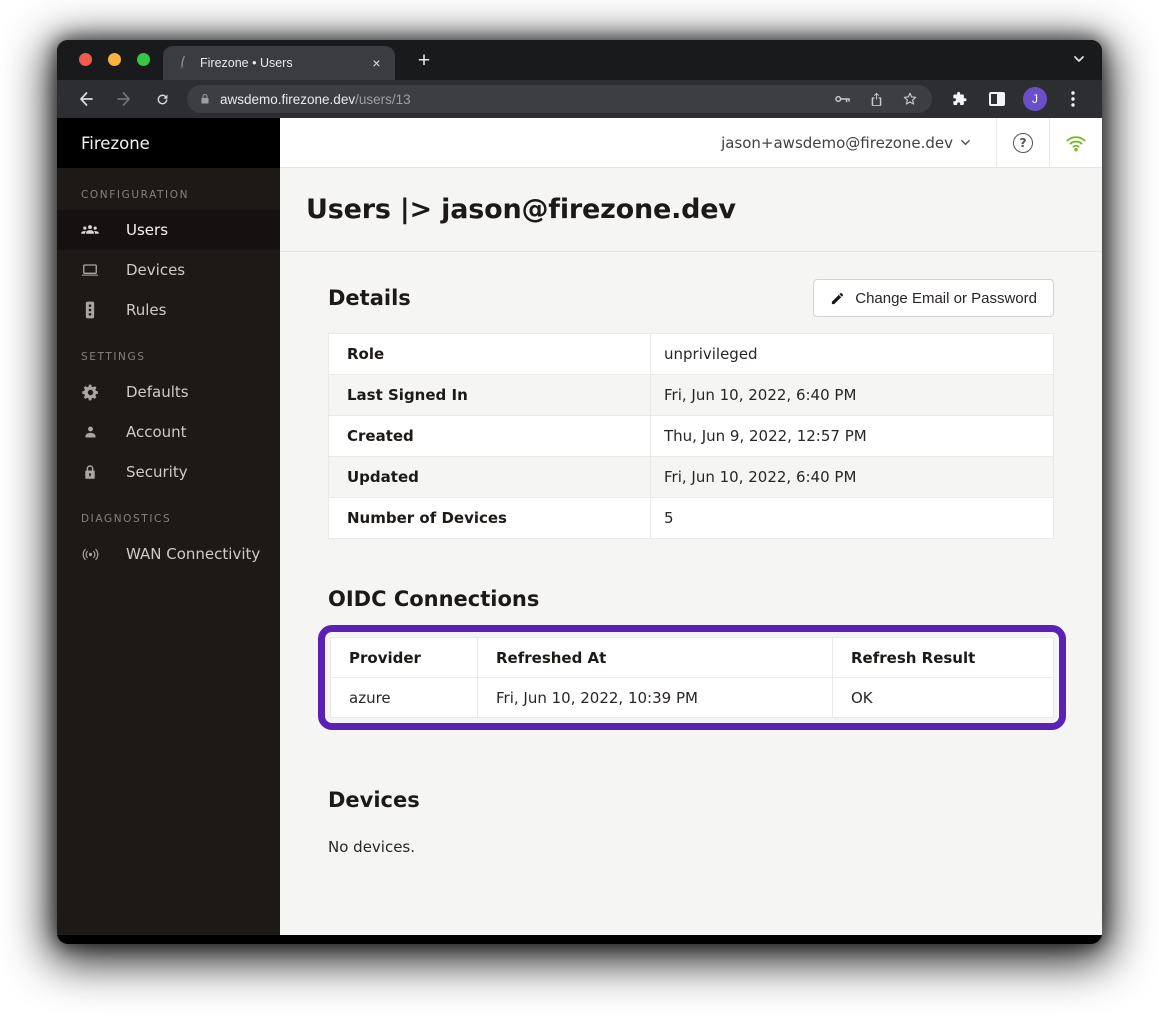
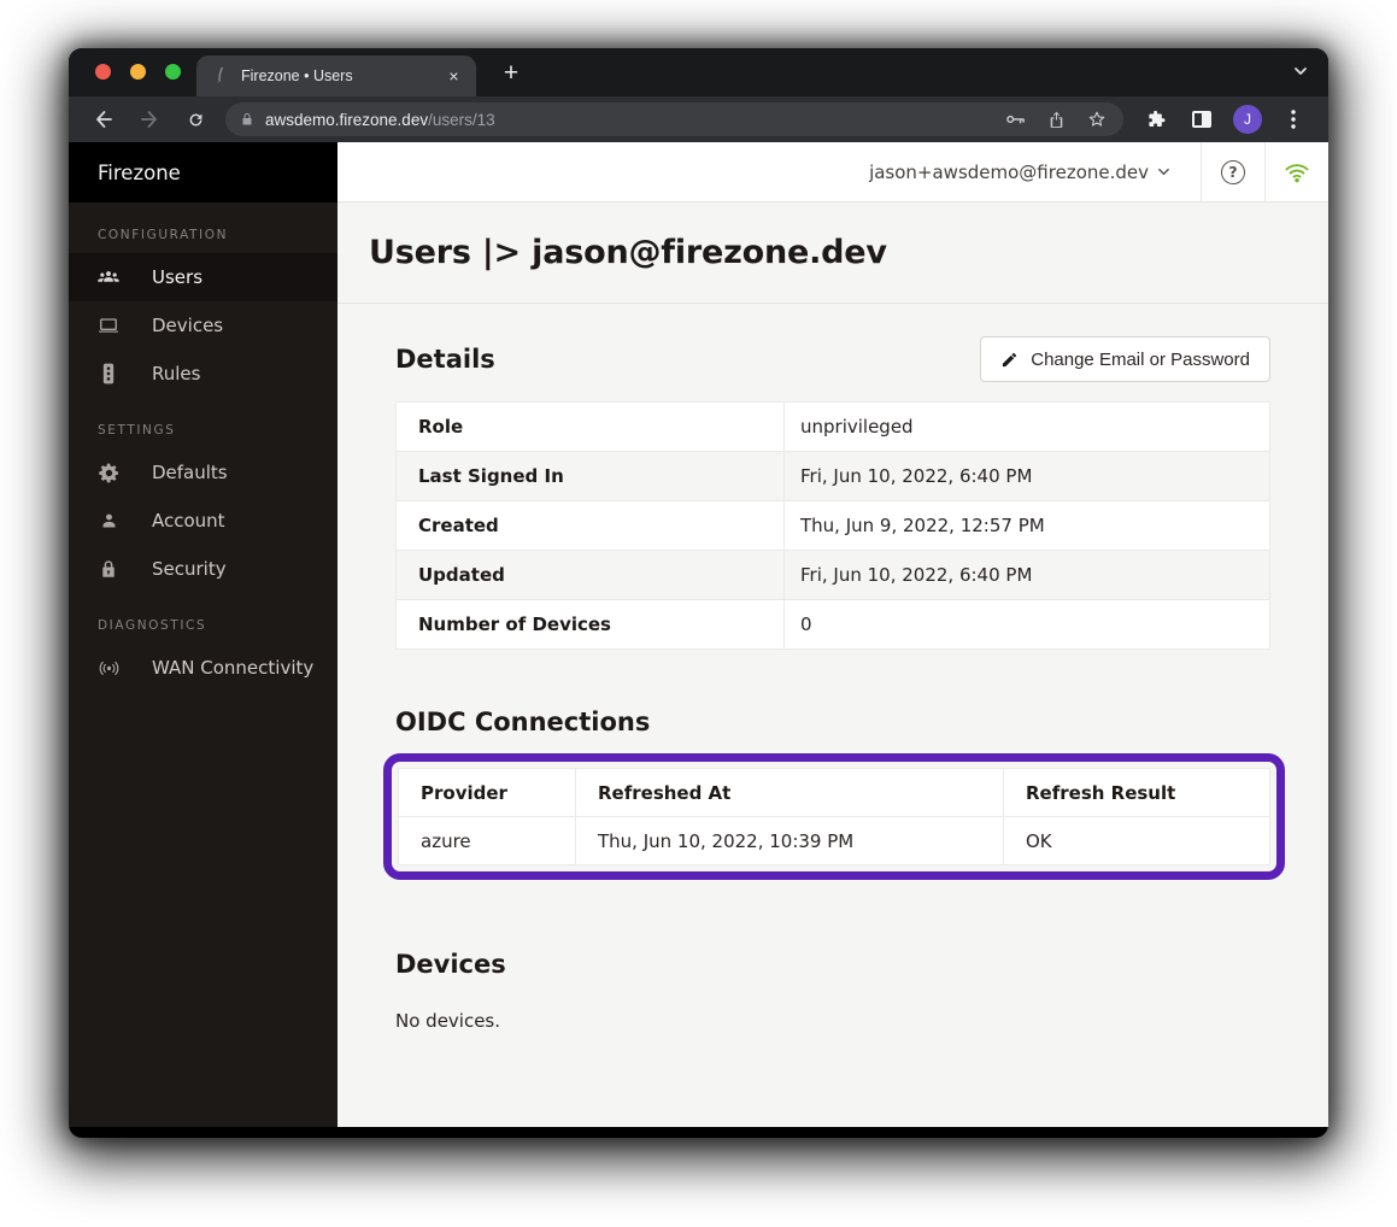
  Firezone • Users
  ×
  +
  awsdemo.firezone.dev/users/13
  J
  Firezone
  CONFIGURATION
  Users
  Devices
  Rules
  SETTINGS
  Defaults
  Account
  Security
  DIAGNOSTICS
  WAN Connectivity
  jason+awsdemo@firezone.dev
  ?
  Users |> jason@firezone.dev
  Details
  Change Email or Password
  Role	unprivileged
  Last Signed In	Fri, Jun 10, 2022, 6:40 PM
  Created	Thu, Jun 9, 2022, 12:57 PM
  Updated	Fri, Jun 10, 2022, 6:40 PM
- Number of Devices	5
+ Number of Devices	0
  OIDC Connections
  Provider	Refreshed At	Refresh Result
- azure	Fri, Jun 10, 2022, 10:39 PM	OK
+ azure	Thu, Jun 10, 2022, 10:39 PM	OK
  Devices
  No devices.
